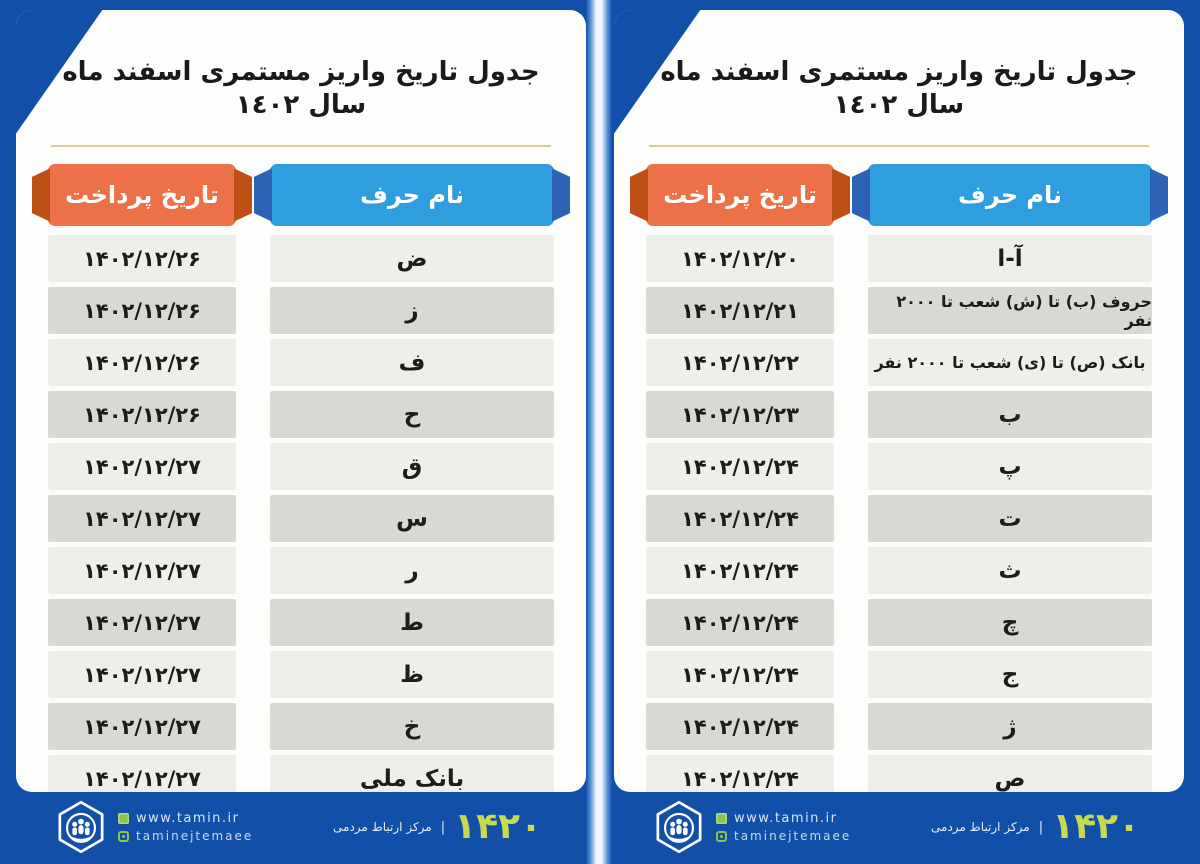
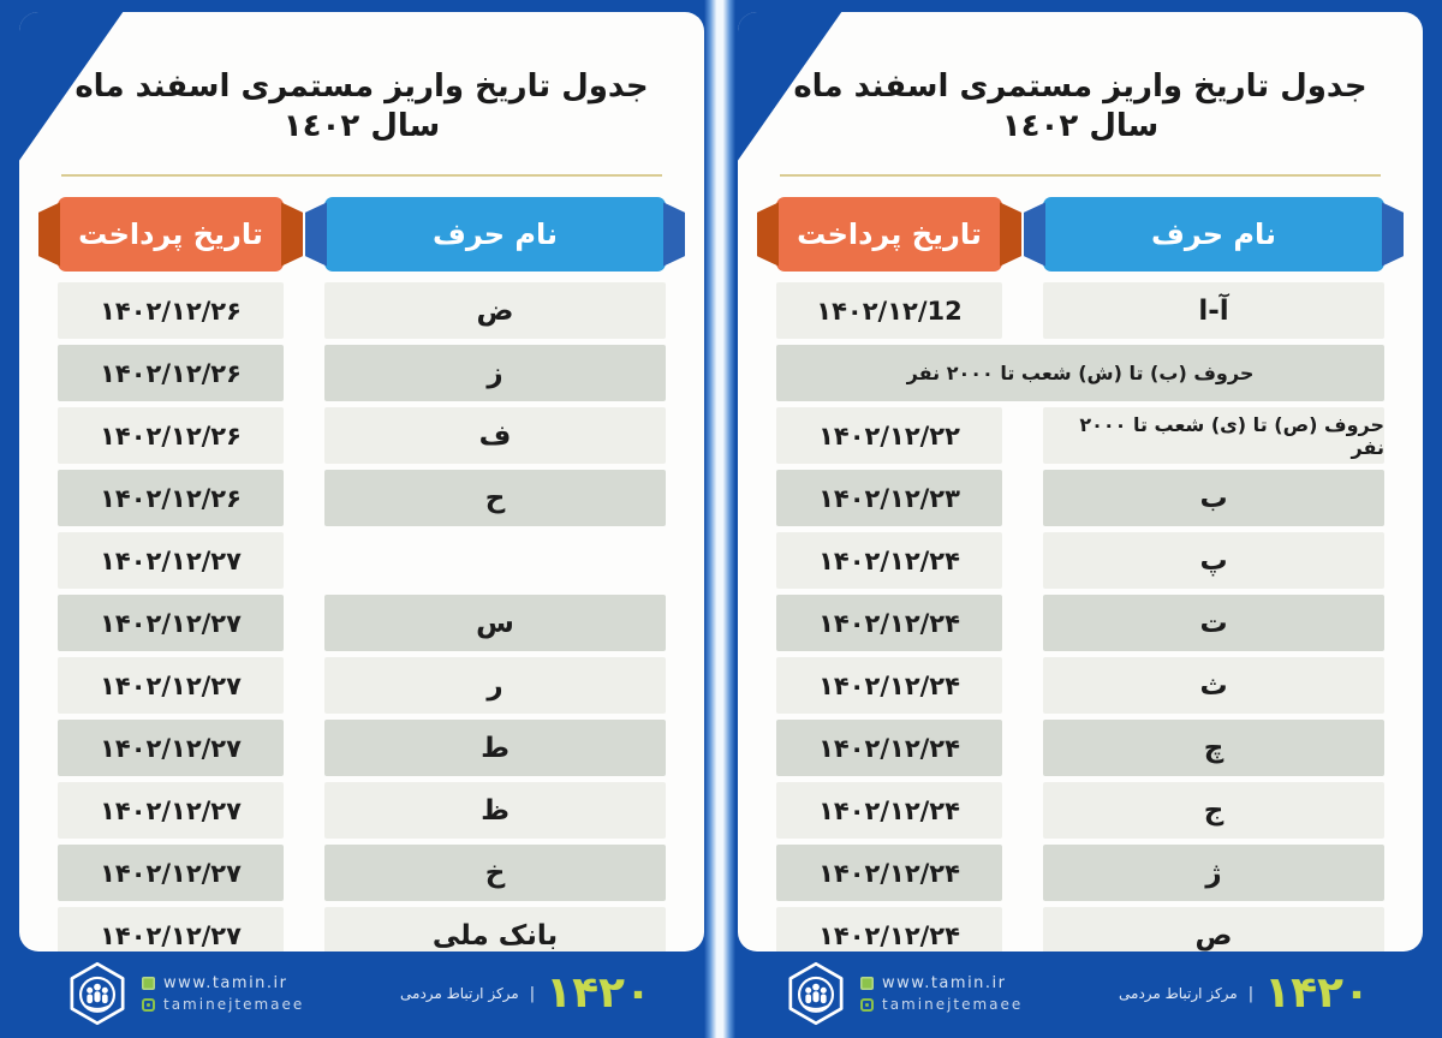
  جدول تاریخ واریز مستمری اسفند ماه سال ١٤٠٢
  تاریخ پرداخت
  نام حرف
  ۱۴۰۲/۱۲/۲۶
  ض
  ۱۴۰۲/۱۲/۲۶
  ز
  ۱۴۰۲/۱۲/۲۶
  ف
  ۱۴۰۲/۱۲/۲۶
  ح
  ۱۴۰۲/۱۲/۲۷
- ق
  ۱۴۰۲/۱۲/۲۷
  س
  ۱۴۰۲/۱۲/۲۷
  ر
  ۱۴۰۲/۱۲/۲۷
  ط
  ۱۴۰۲/۱۲/۲۷
  ظ
  ۱۴۰۲/۱۲/۲۷
  خ
  ۱۴۰۲/۱۲/۲۷
  بانک ملی
  جدول تاریخ واریز مستمری اسفند ماه سال ١٤٠٢
  تاریخ پرداخت
  نام حرف
- ۱۴۰۲/۱۲/۲۰
+ ۱۴۰۲/۱۲/12
  آ-ا
- ۱۴۰۲/۱۲/۲۱
  حروف (ب) تا (ش) شعب تا ۲۰۰۰ نفر
  ۱۴۰۲/۱۲/۲۲
- بانک (ص) تا (ی) شعب تا ۲۰۰۰ نفر
+ حروف (ص) تا (ی) شعب تا ۲۰۰۰ نفر
  ۱۴۰۲/۱۲/۲۳
  ب
  ۱۴۰۲/۱۲/۲۴
  پ
  ۱۴۰۲/۱۲/۲۴
  ت
  ۱۴۰۲/۱۲/۲۴
  ث
  ۱۴۰۲/۱۲/۲۴
  چ
  ۱۴۰۲/۱۲/۲۴
  ج
  ۱۴۰۲/۱۲/۲۴
  ژ
  ۱۴۰۲/۱۲/۲۴
  ص
  www.tamin.ir
  taminejtemaee
  مرکز ارتباط مردمی
  |
  ۱۴۲۰
  www.tamin.ir
  taminejtemaee
  مرکز ارتباط مردمی
  |
  ۱۴۲۰
